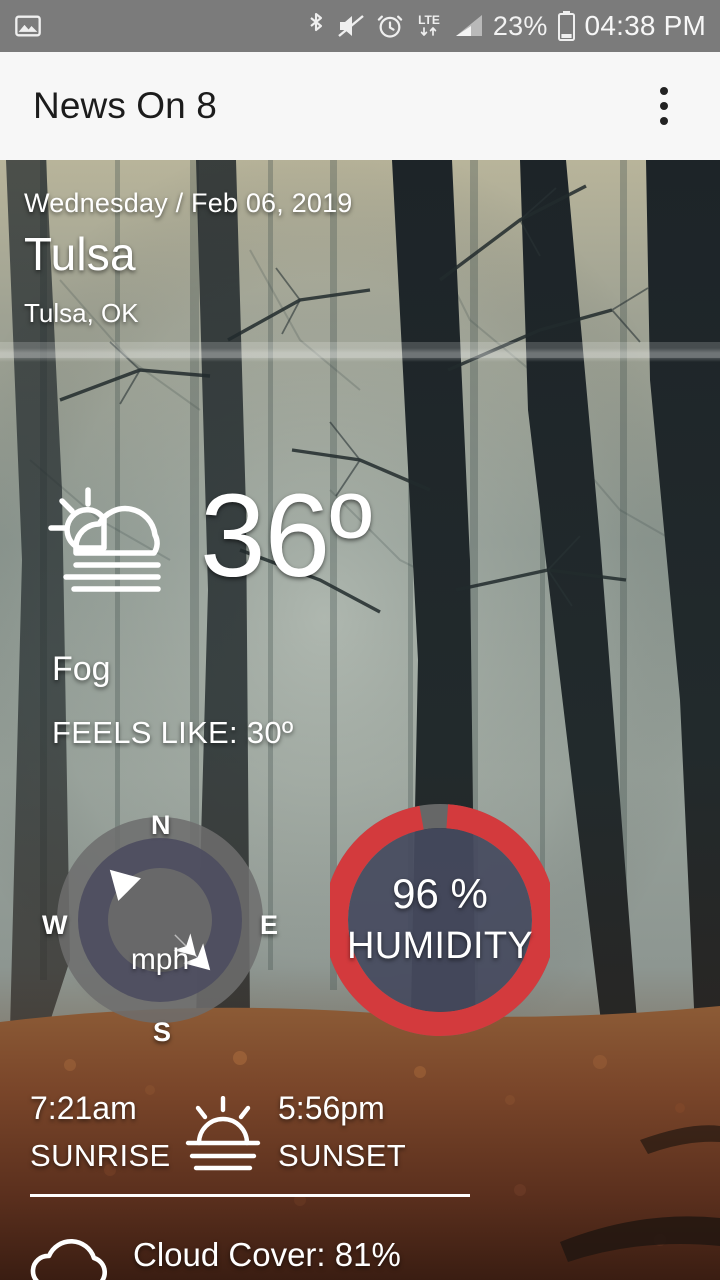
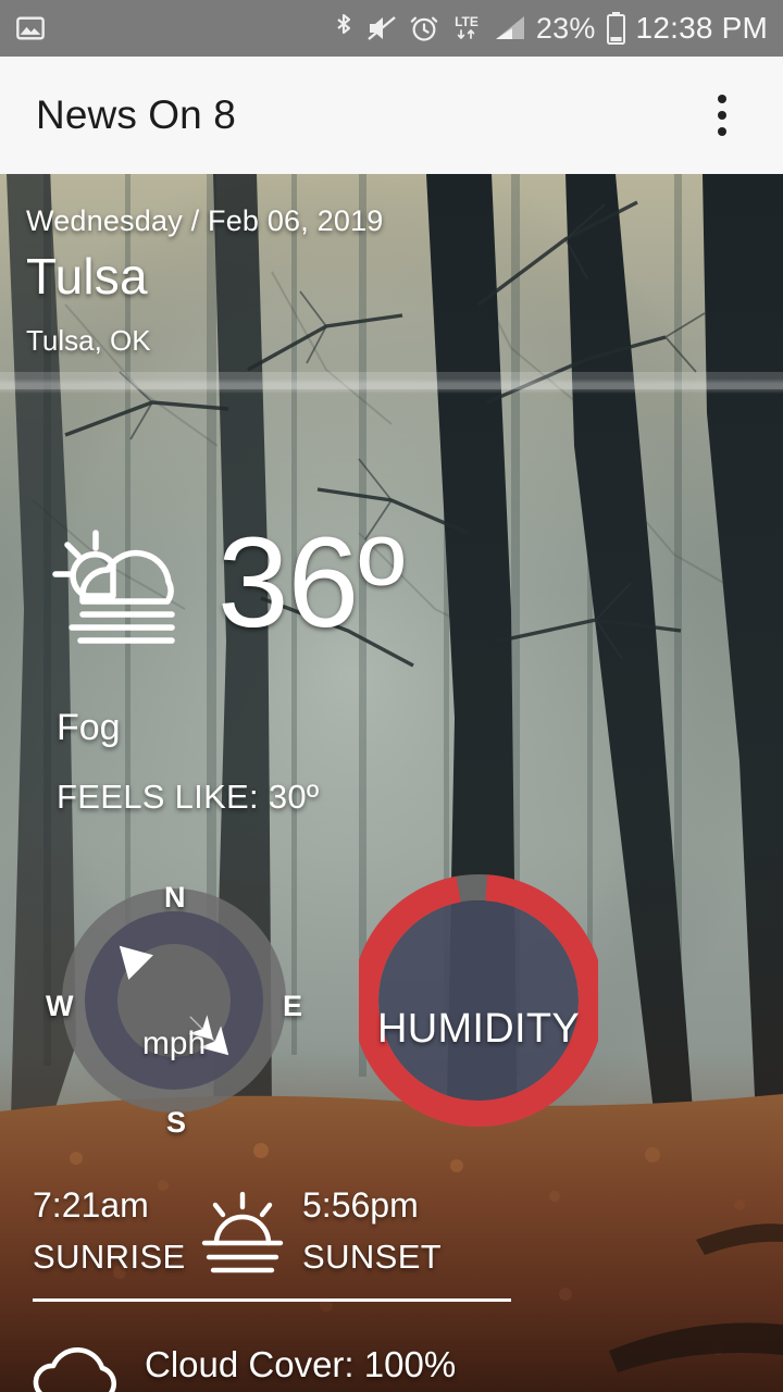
  LTE
  23%
- 04:38 PM
+ 12:38 PM
  News On 8
  Wednesday / Feb 06, 2019
  Tulsa
  Tulsa, OK
  36º
  Fog
  FEELS LIKE: 30º
  N
  S
  W
  E
  mph
- 96 %
  HUMIDITY
  7:21am
  SUNRISE
  5:56pm
  SUNSET
- Cloud Cover: 81%
+ Cloud Cover: 100%
